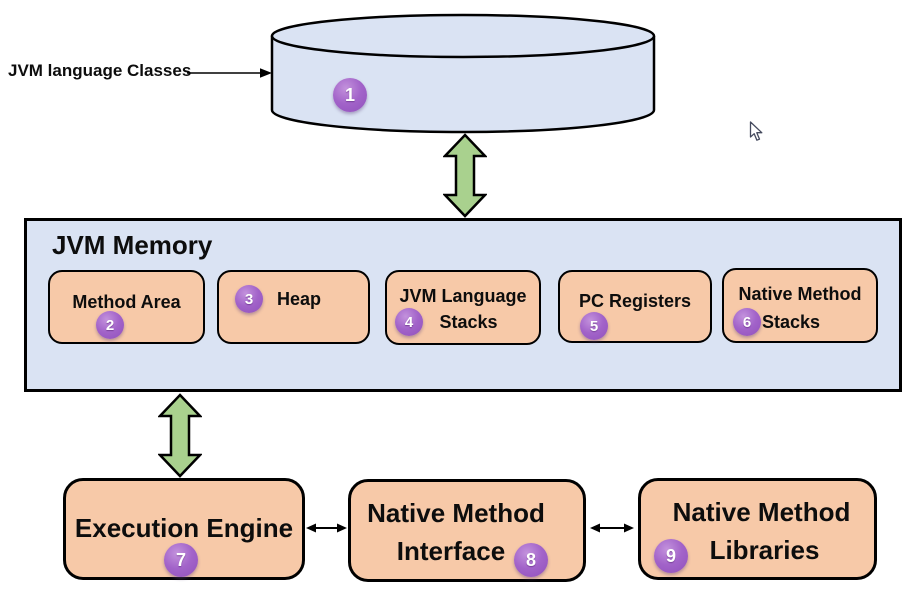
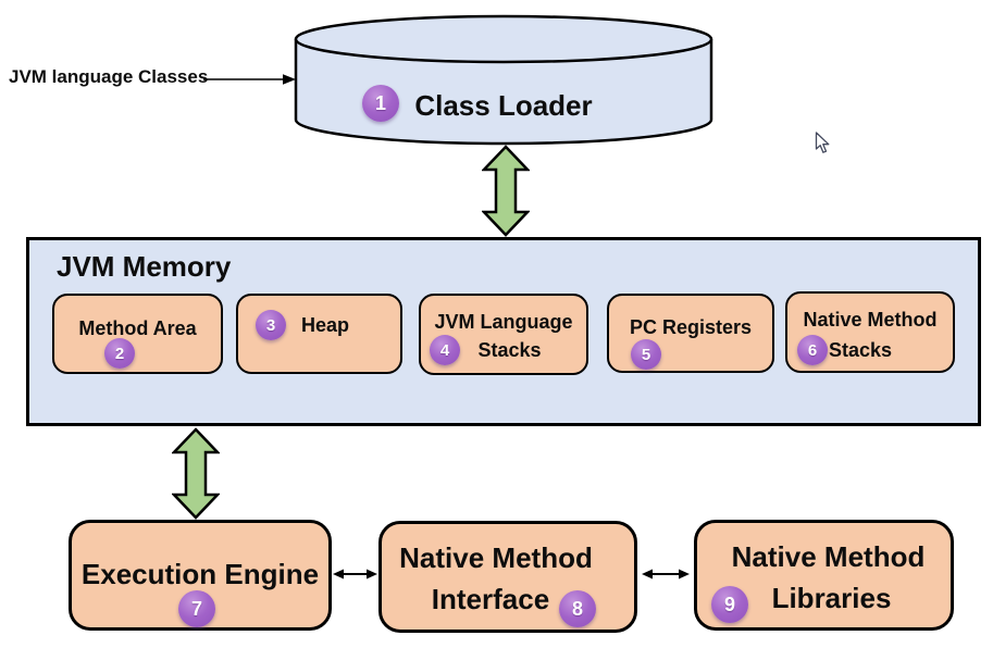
  JVM language Classes
  1
+ Class Loader
  JVM Memory
  Method Area
  2
  3
  Heap
  JVM Language
  4
  Stacks
  PC Registers
  5
  Native Method
  6
  Stacks
  Execution Engine
  7
  Native Method
  Interface
  8
  Native Method
  Libraries
  9
